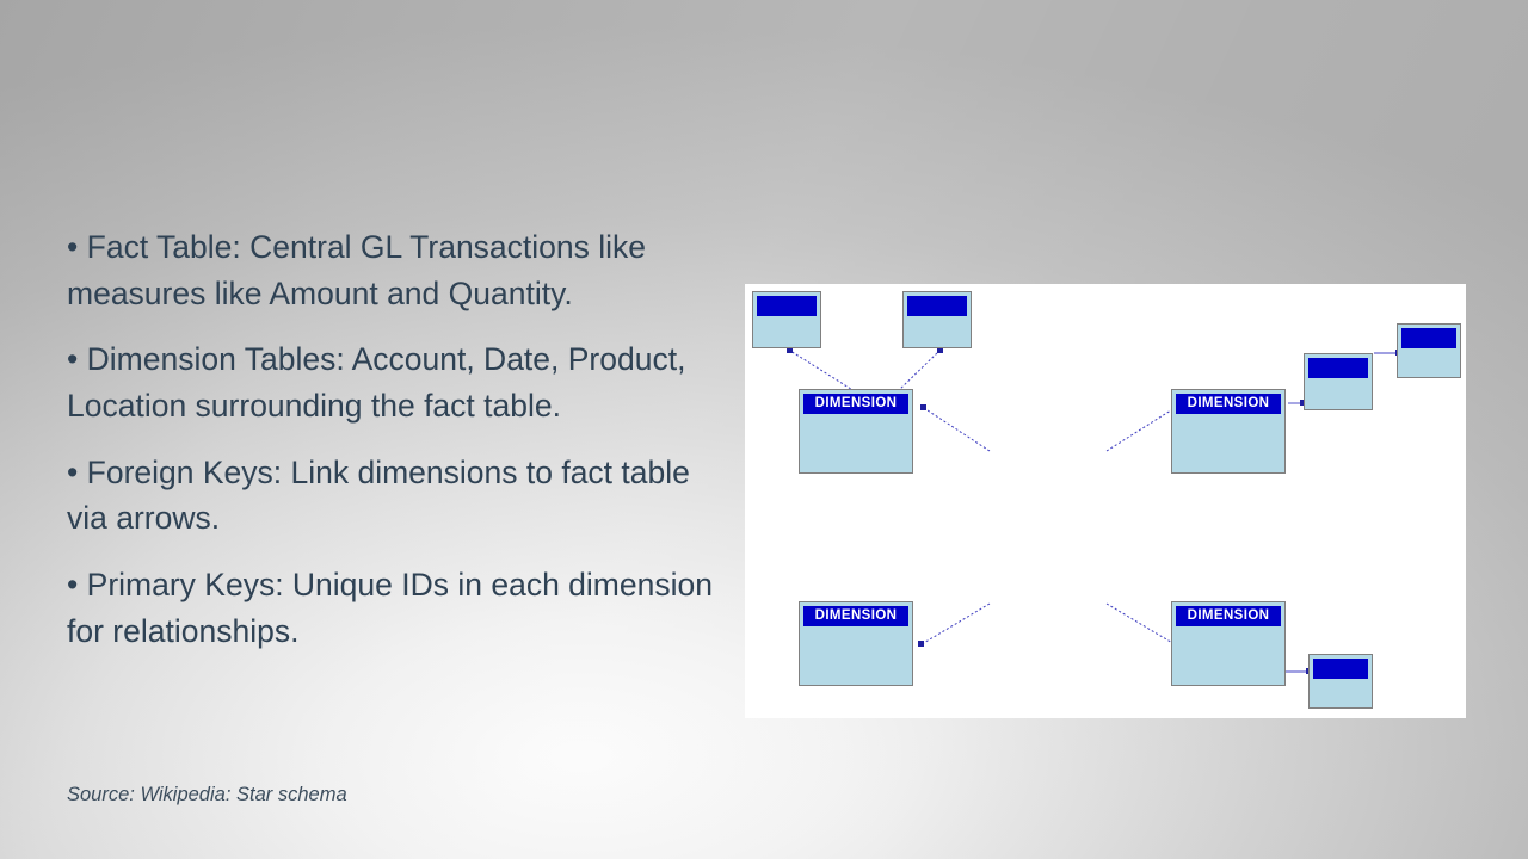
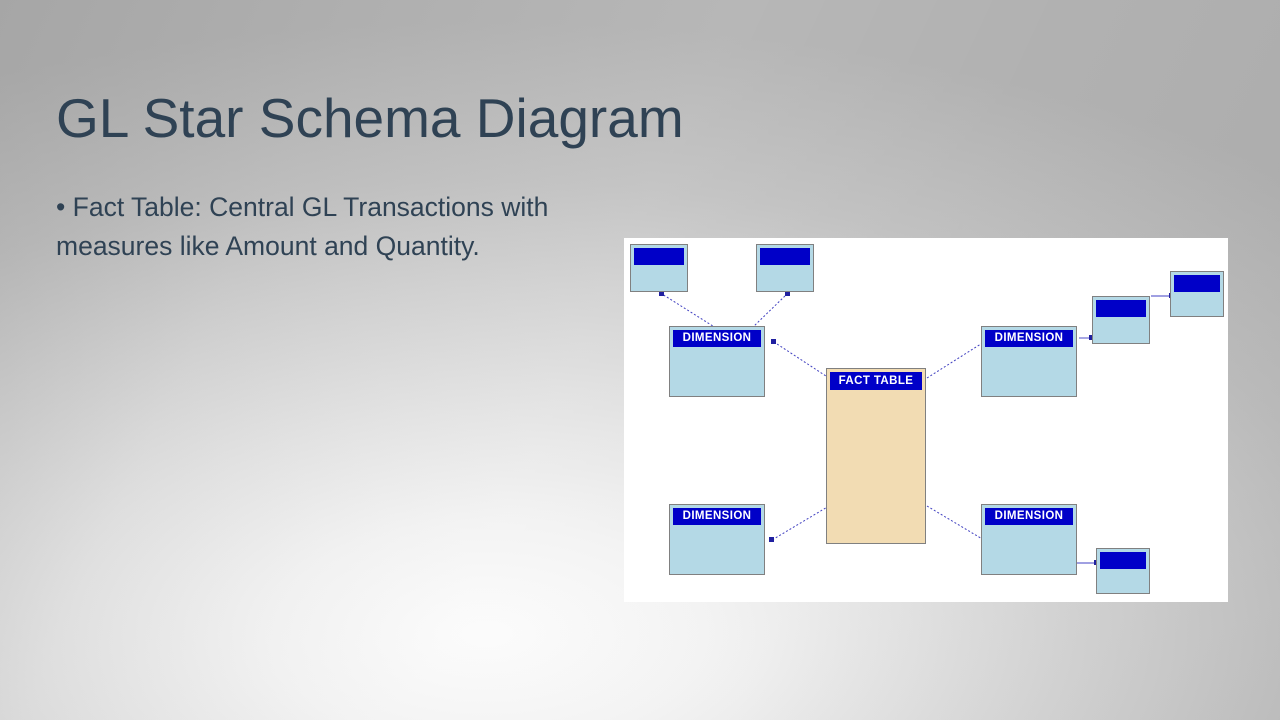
+ GL Star Schema Diagram
- • Fact Table: Central GL Transactions like measures like Amount and Quantity.
+ • Fact Table: Central GL Transactions with measures like Amount and Quantity.
- • Dimension Tables: Account, Date, Product, Location surrounding the fact table.
- • Foreign Keys: Link dimensions to fact table via arrows.
- • Primary Keys: Unique IDs in each dimension for relationships.
- Source: Wikipedia: Star schema
  DIMENSION
+ FACT TABLE
  DIMENSION
  DIMENSION
  DIMENSION
